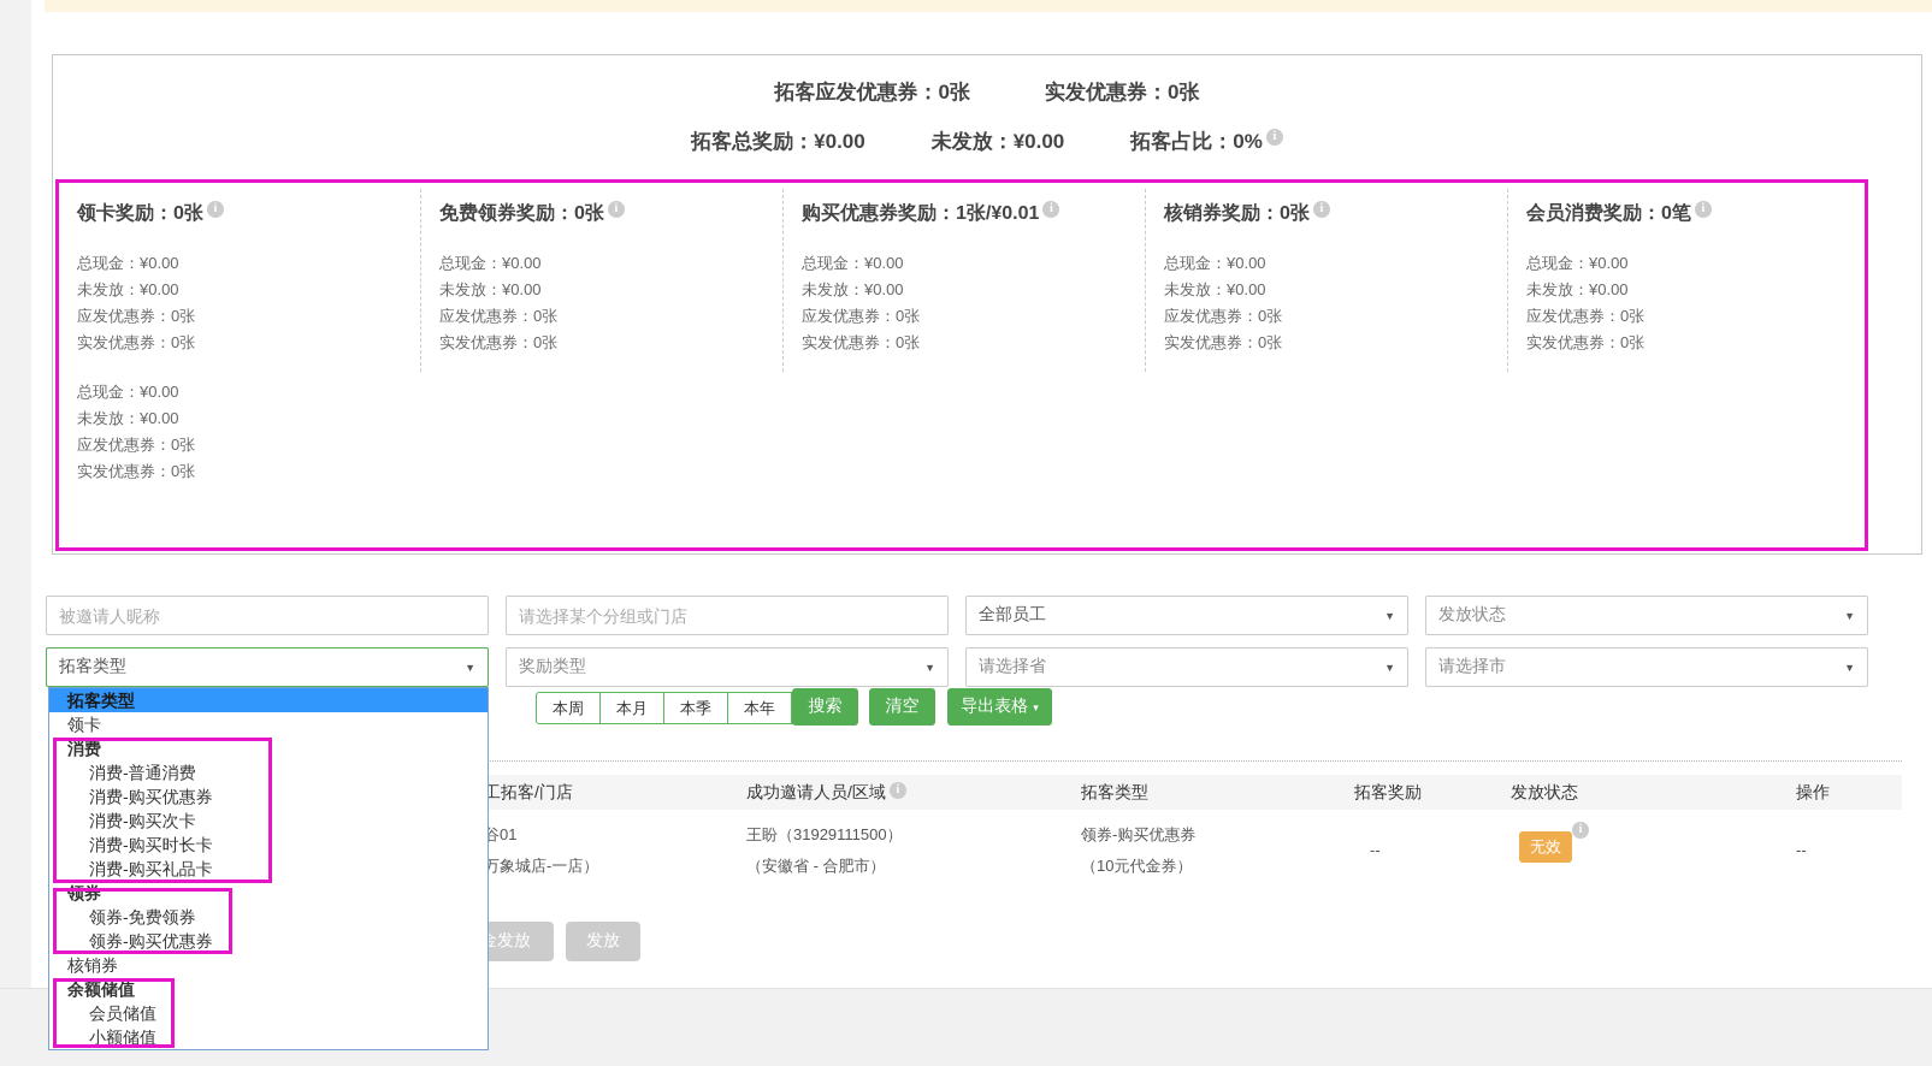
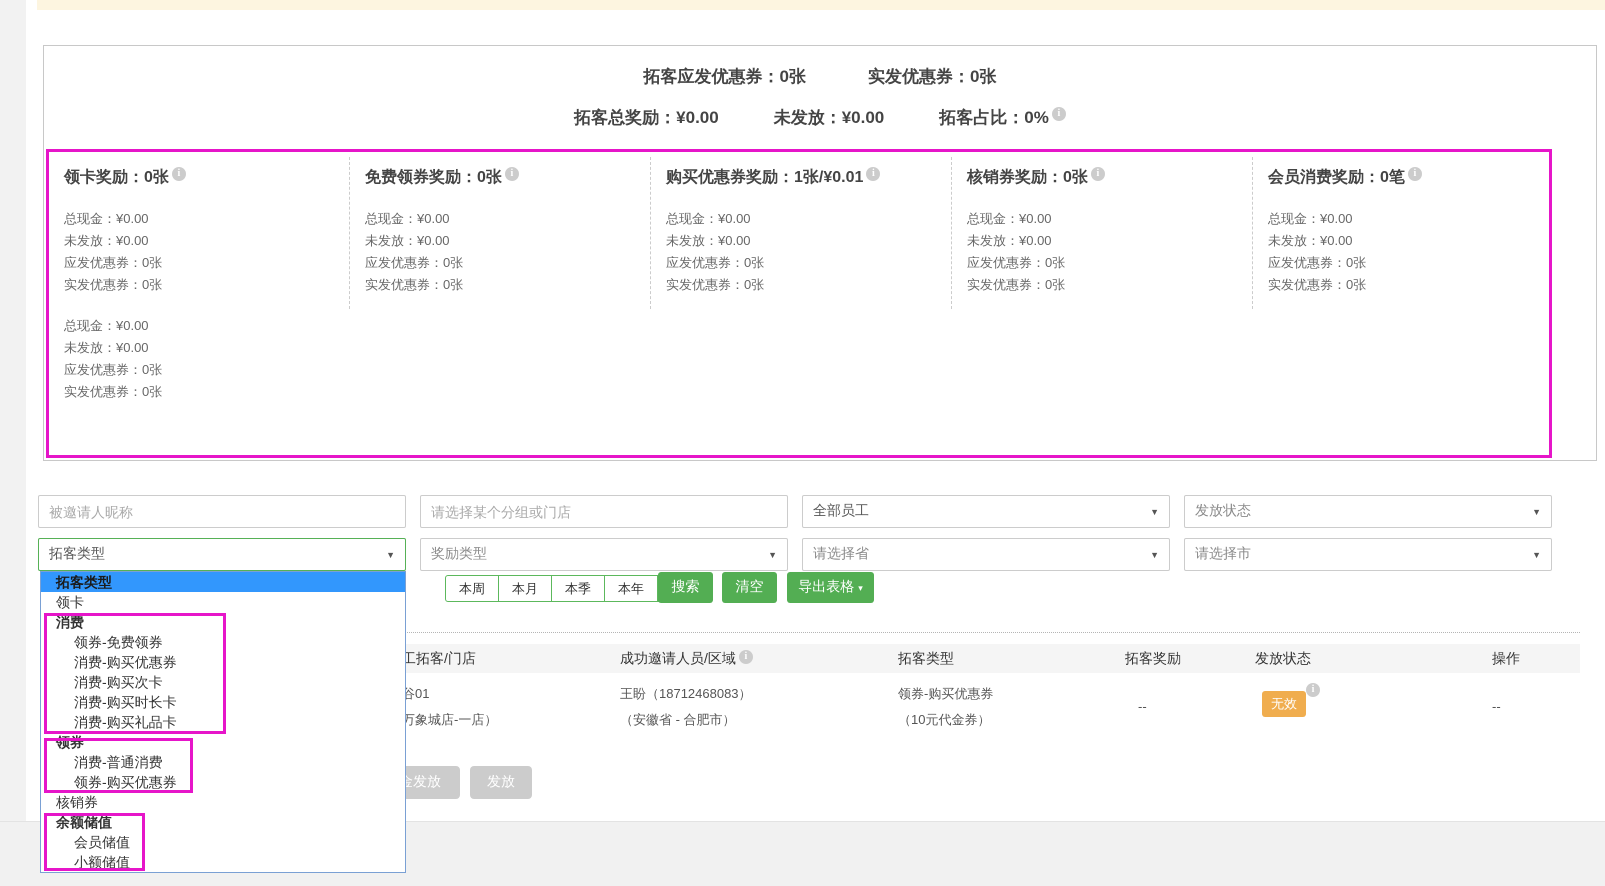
  拓客应发优惠券：0张
  实发优惠券：0张
  拓客总奖励：¥0.00
  未发放：¥0.00
  拓客占比：0% i
  领卡奖励：0张 i
  总现金：¥0.00
  未发放：¥0.00
  应发优惠券：0张
  实发优惠券：0张
  免费领券奖励：0张 i
  总现金：¥0.00
  未发放：¥0.00
  应发优惠券：0张
  实发优惠券：0张
  购买优惠券奖励：1张/¥0.01 i
  总现金：¥0.00
  未发放：¥0.00
  应发优惠券：0张
  实发优惠券：0张
  核销券奖励：0张 i
  总现金：¥0.00
  未发放：¥0.00
  应发优惠券：0张
  实发优惠券：0张
  会员消费奖励：0笔 i
  总现金：¥0.00
  未发放：¥0.00
  应发优惠券：0张
  实发优惠券：0张
  总现金：¥0.00
  未发放：¥0.00
  应发优惠券：0张
  实发优惠券：0张
  被邀请人昵称
  请选择某个分组或门店
  全部员工
  ▼
  发放状态
  ▼
  拓客类型
  ▼
  奖励类型
  ▼
  请选择省
  ▼
  请选择市
  ▼
  本周
  本月
  本季
  本年
  搜索
  清空
  导出表格 ▾
  工拓客/门店
  成功邀请人员/区域 i
  拓客类型
  拓客奖励
  发放状态
  操作
  谷01
  万象城店-一店）
- 王盼（31929111500）
+ 王盼（18712468083）
  （安徽省 - 合肥市）
  领券-购买优惠券
  （10元代金券）
  --
  无效i
  --
  金发放
  发放
  拓客类型
  领卡
  消费
- 消费-普通消费
+ 领券-免费领券
  消费-购买优惠券
  消费-购买次卡
  消费-购买时长卡
  消费-购买礼品卡
  领券
- 领券-免费领券
+ 消费-普通消费
  领券-购买优惠券
  核销券
  余额储值
  会员储值
  小额储值
